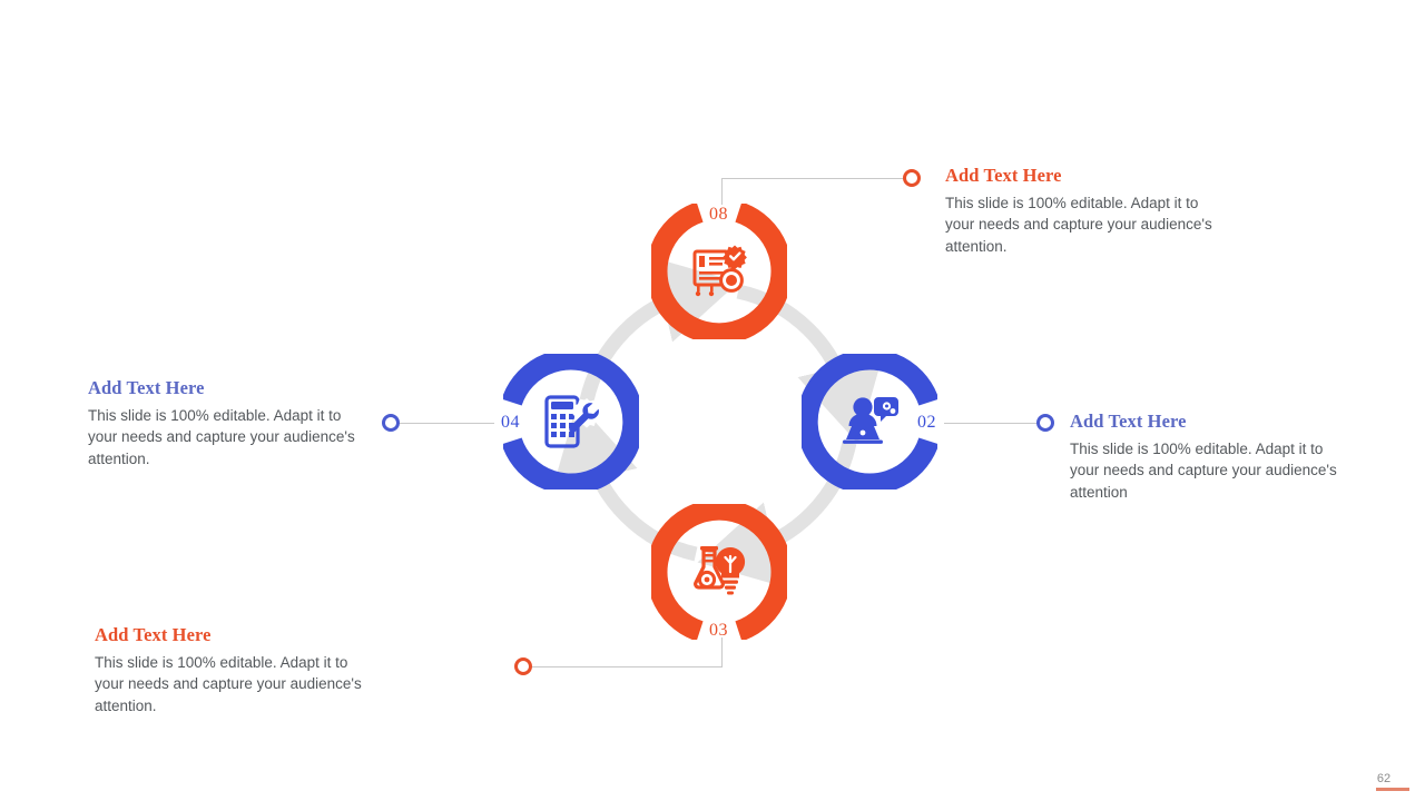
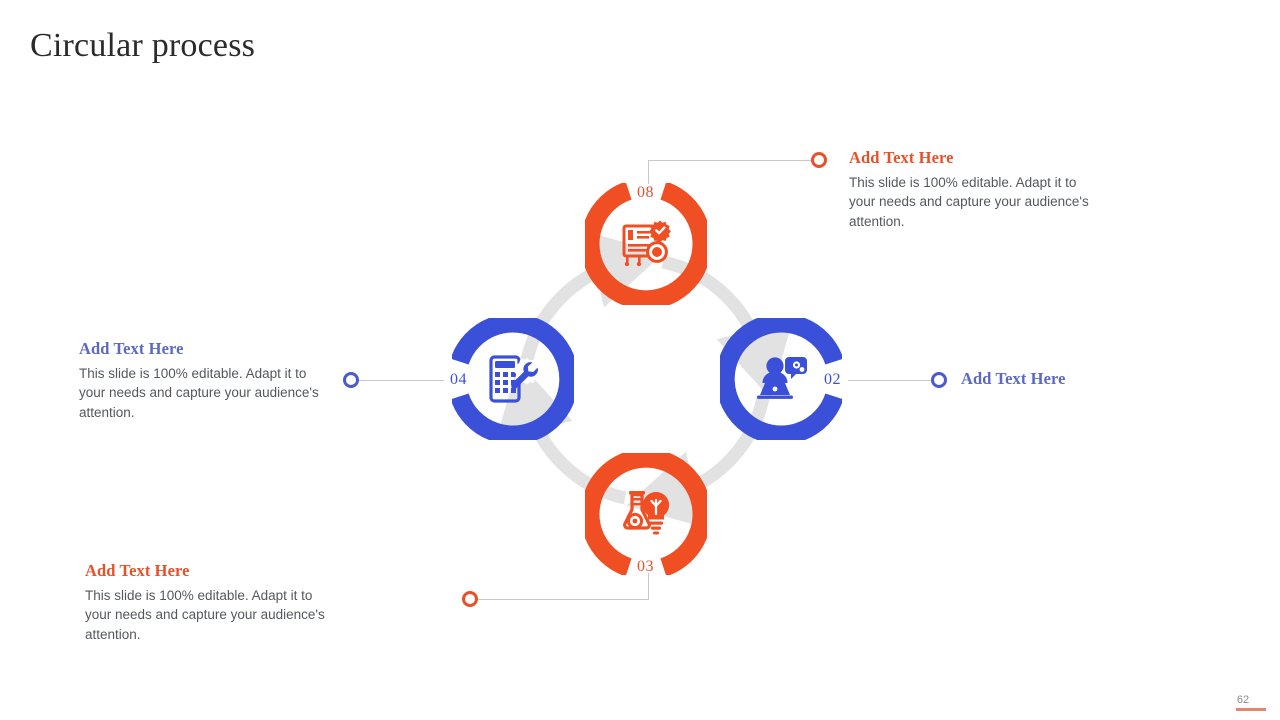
+ Circular process
  08
  02
  03
  04
  Add Text Here
  This slide is 100% editable. Adapt it to your needs and capture your audience's attention.
  Add Text Here
- This slide is 100% editable. Adapt it to your needs and capture your audience's attention
  Add Text Here
  This slide is 100% editable. Adapt it to your needs and capture your audience's attention.
  Add Text Here
  This slide is 100% editable. Adapt it to your needs and capture your audience's attention.
  62
